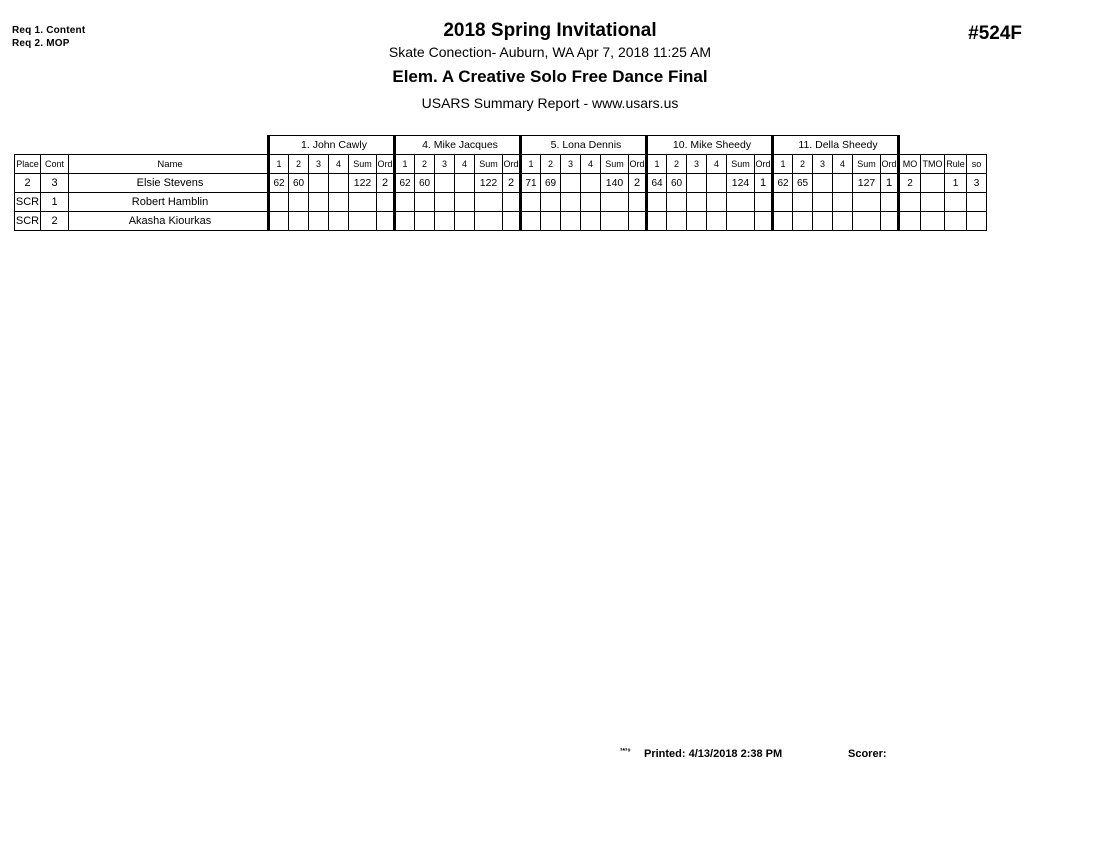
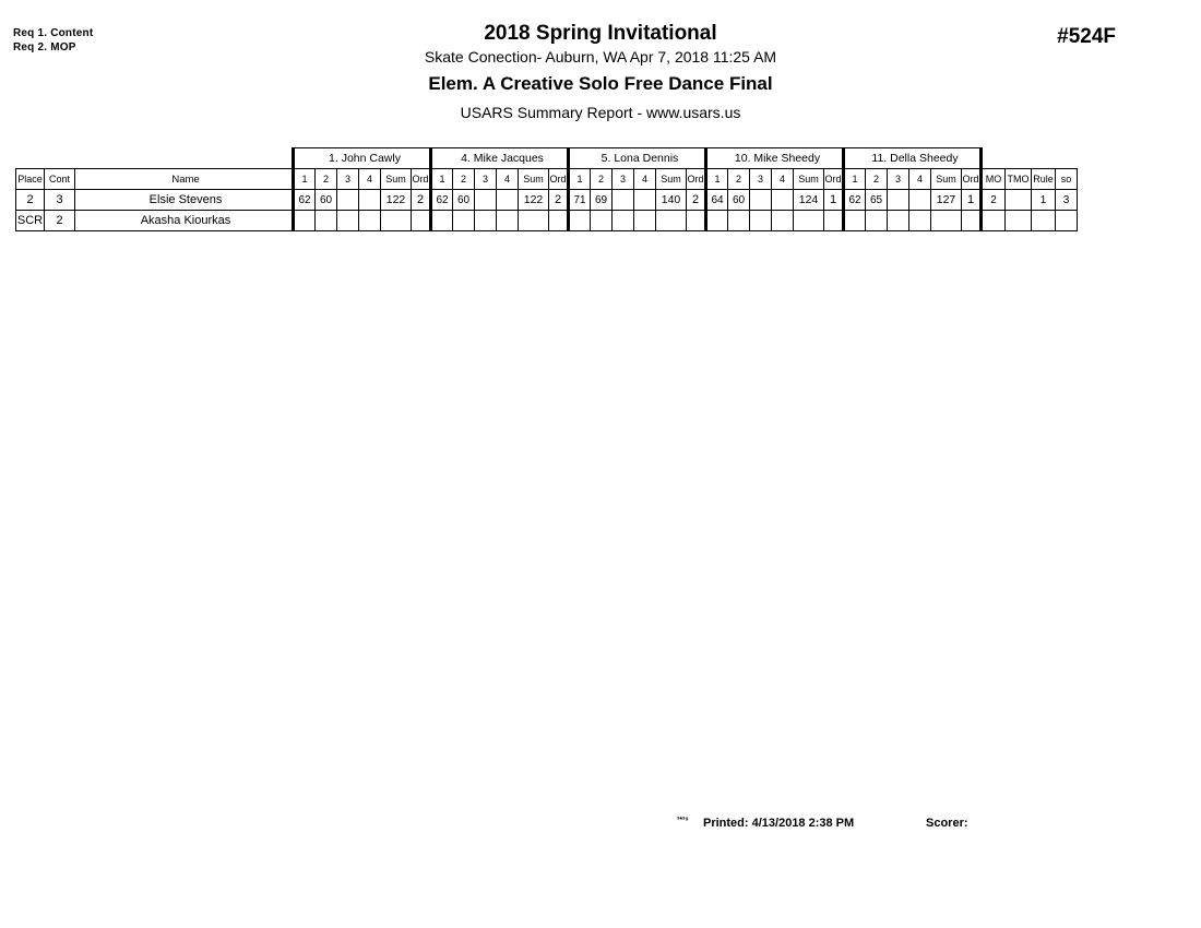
  Req 1. Content
  Req 2. MOP
  2018 Spring Invitational
  Skate Conection- Auburn, WA Apr 7, 2018 11:25 AM
  Elem. A Creative Solo Free Dance Final
  USARS Summary Report - www.usars.us
  #524F
  			1. John Cawly	4. Mike Jacques	5. Lona Dennis	10. Mike Sheedy	11. Della Sheedy
  Place	Cont	Name	1	2	3	4	Sum	Ord	1	2	3	4	Sum	Ord	1	2	3	4	Sum	Ord	1	2	3	4	Sum	Ord	1	2	3	4	Sum	Ord	MO	TMO	Rule	so
  2	3	Elsie Stevens	62	60			122	2	62	60			122	2	71	69			140	2	64	60			124	1	62	65			127	1	2		1	3
- SCR	1	Robert Hamblin
  SCR	2	Akasha Kiourkas
  Printed: 4/13/2018 2:38 PM
  Scorer:
